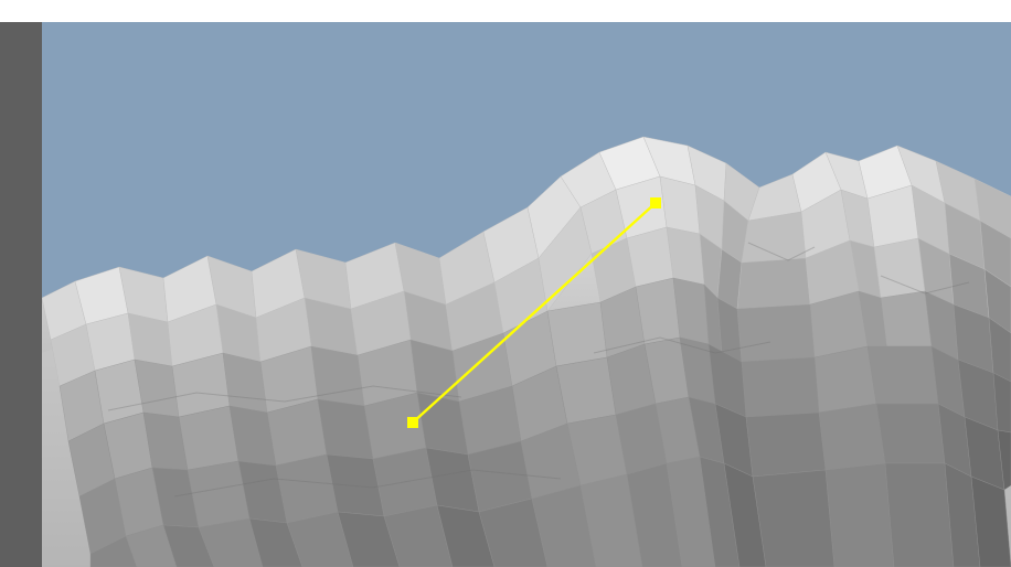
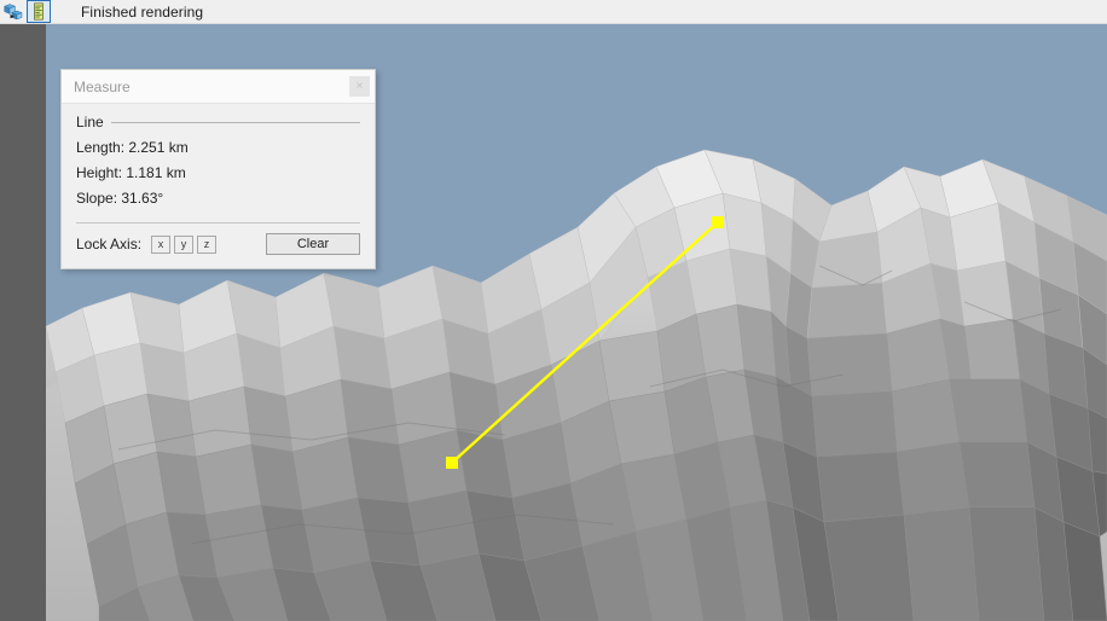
+ Finished rendering
+ Measure
+ ×
+ Line
+ Length: 2.251 km
+ Height: 1.181 km
+ Slope: 31.63°
+ Lock Axis:
+ x
+ y
+ z
+ Clear
